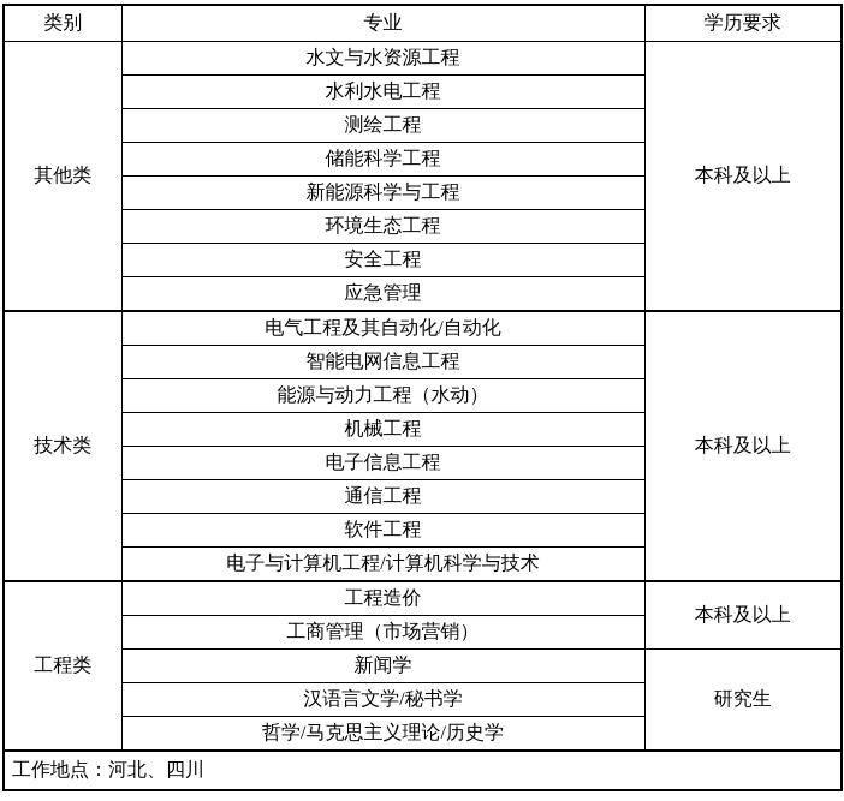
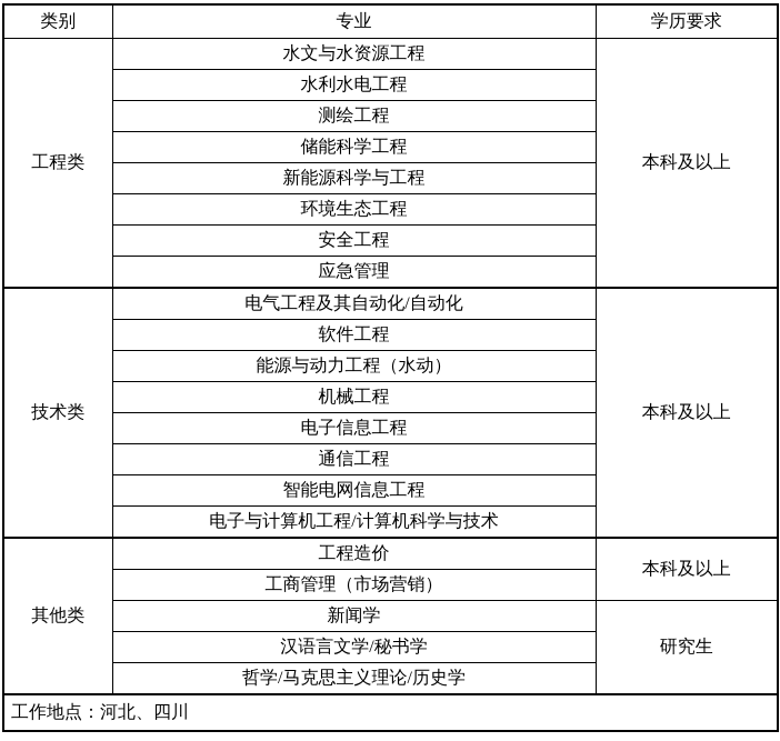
  类别	专业	学历要求
- 其他类	水文与水资源工程	本科及以上
+ 工程类	水文与水资源工程	本科及以上
  水利水电工程
  测绘工程
  储能科学工程
  新能源科学与工程
  环境生态工程
  安全工程
  应急管理
  技术类	电气工程及其自动化/自动化	本科及以上
- 智能电网信息工程
+ 软件工程
  能源与动力工程（水动）
  机械工程
  电子信息工程
  通信工程
- 软件工程
+ 智能电网信息工程
  电子与计算机工程/计算机科学与技术
- 工程类	工程造价	本科及以上
+ 其他类	工程造价	本科及以上
  工商管理（市场营销）
  新闻学	研究生
  汉语言文学/秘书学
  哲学/马克思主义理论/历史学
  工作地点：河北、四川
